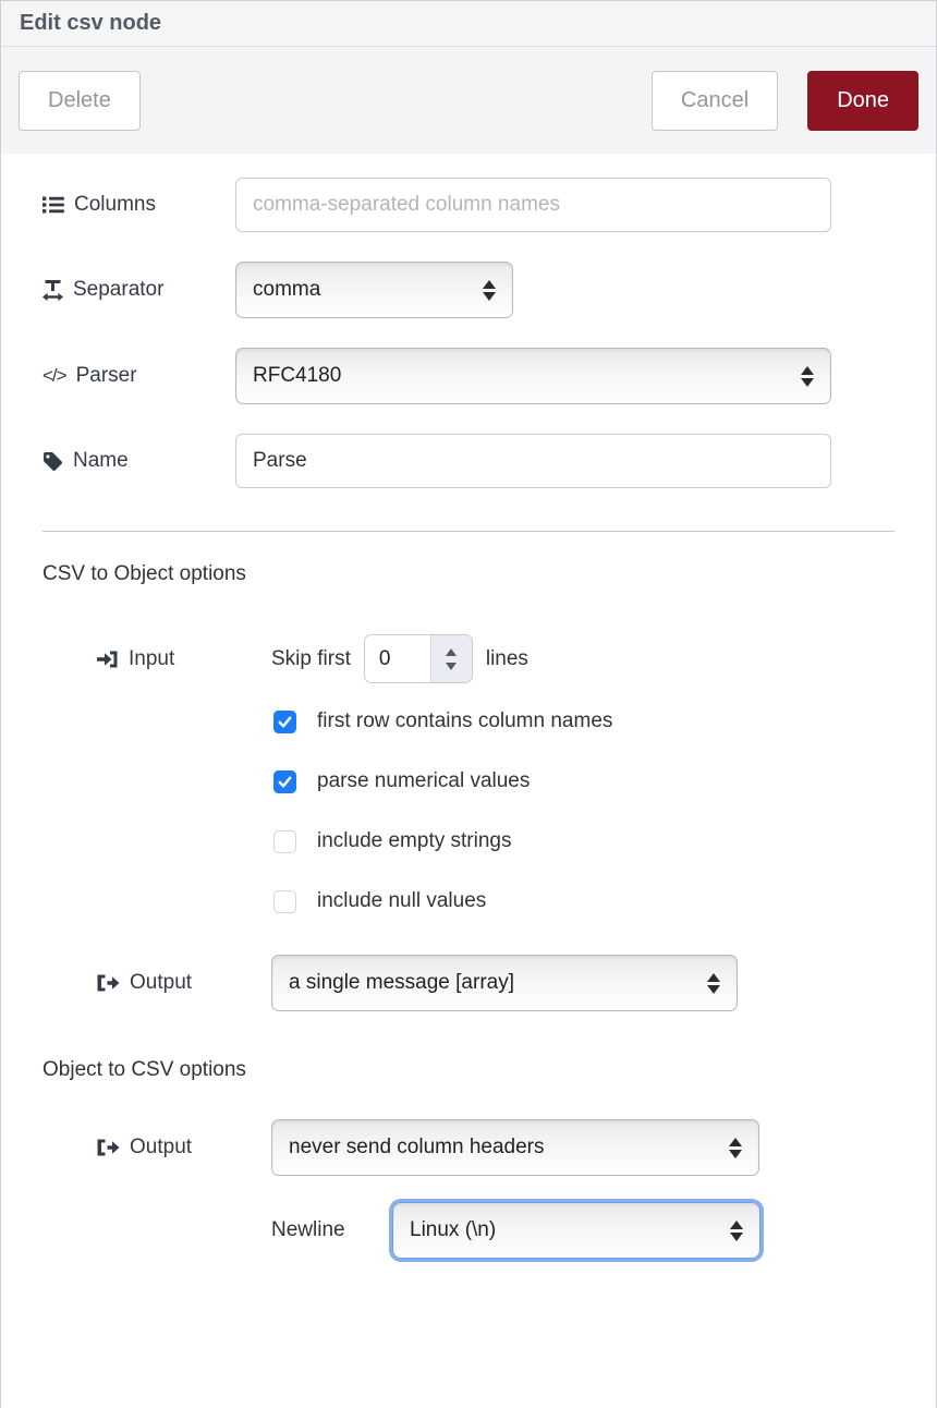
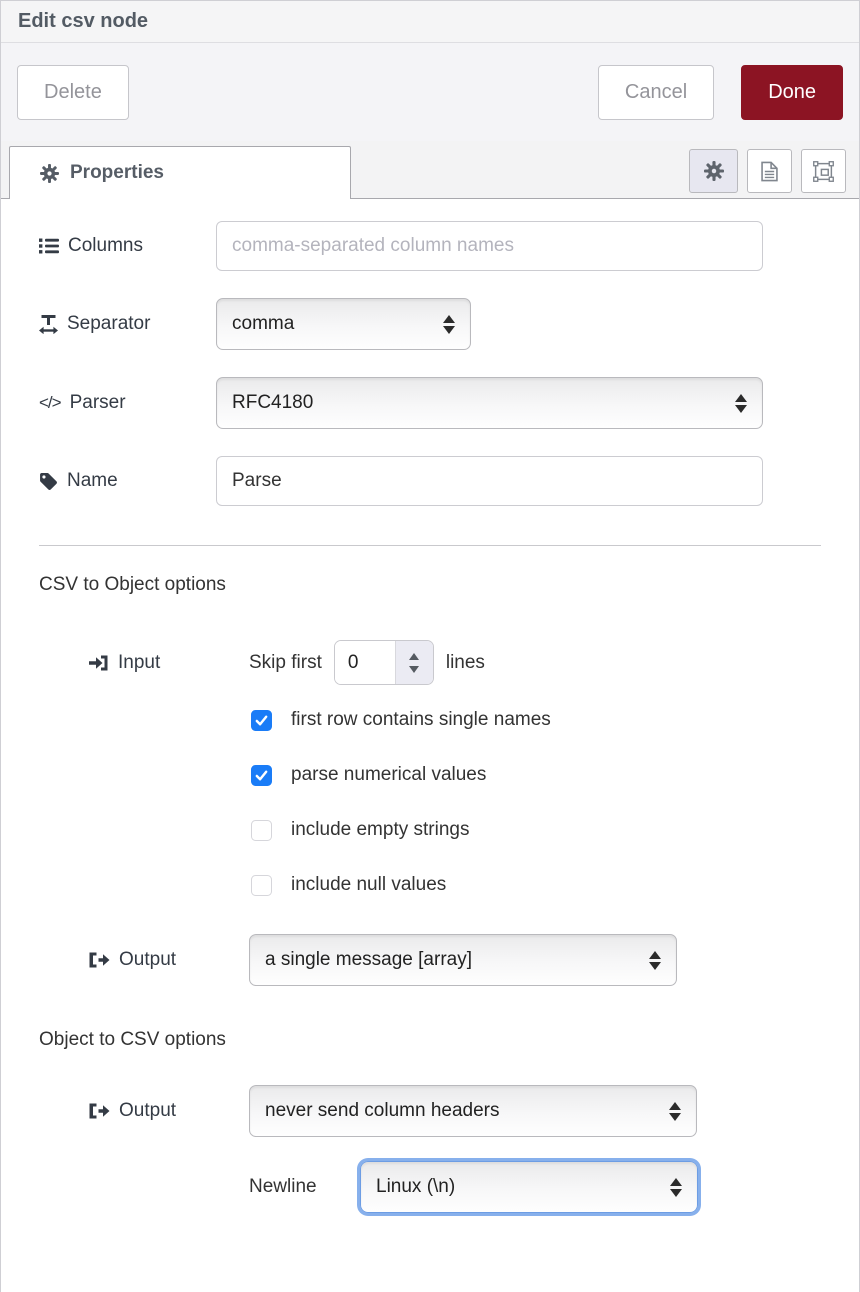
  Edit csv node
  Delete
  Cancel
  Done
+ Properties
  Columns
  comma-separated column names
  Separator
  comma
  </>
  Parser
  RFC4180
  Name
  Parse
  CSV to Object options
  Input
  Skip first
  0
  lines
- first row contains column names
+ first row contains single names
  parse numerical values
  include empty strings
  include null values
  Output
  a single message [array]
  Object to CSV options
  Output
  never send column headers
  Newline
  Linux (\n)
